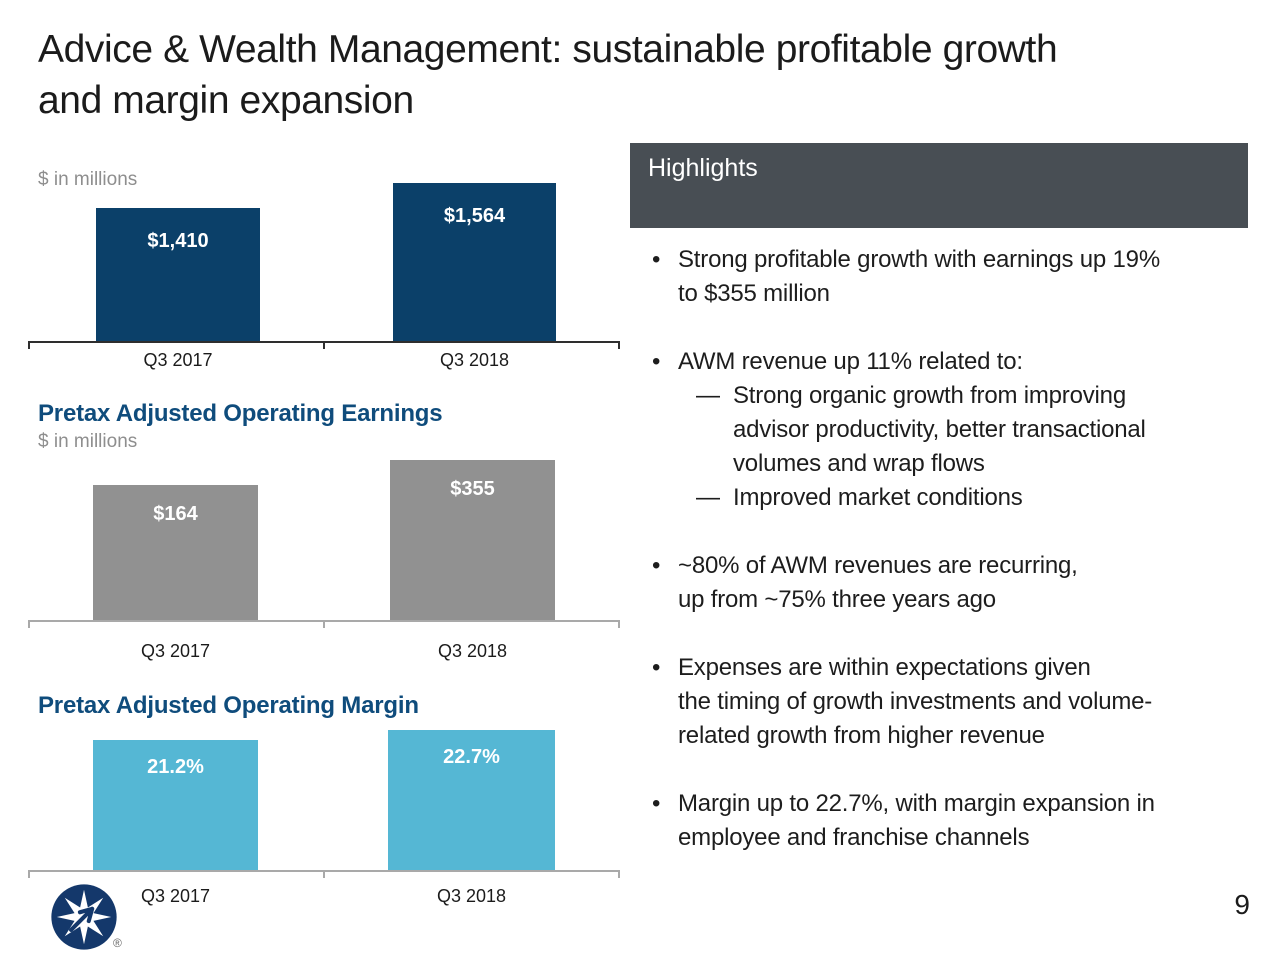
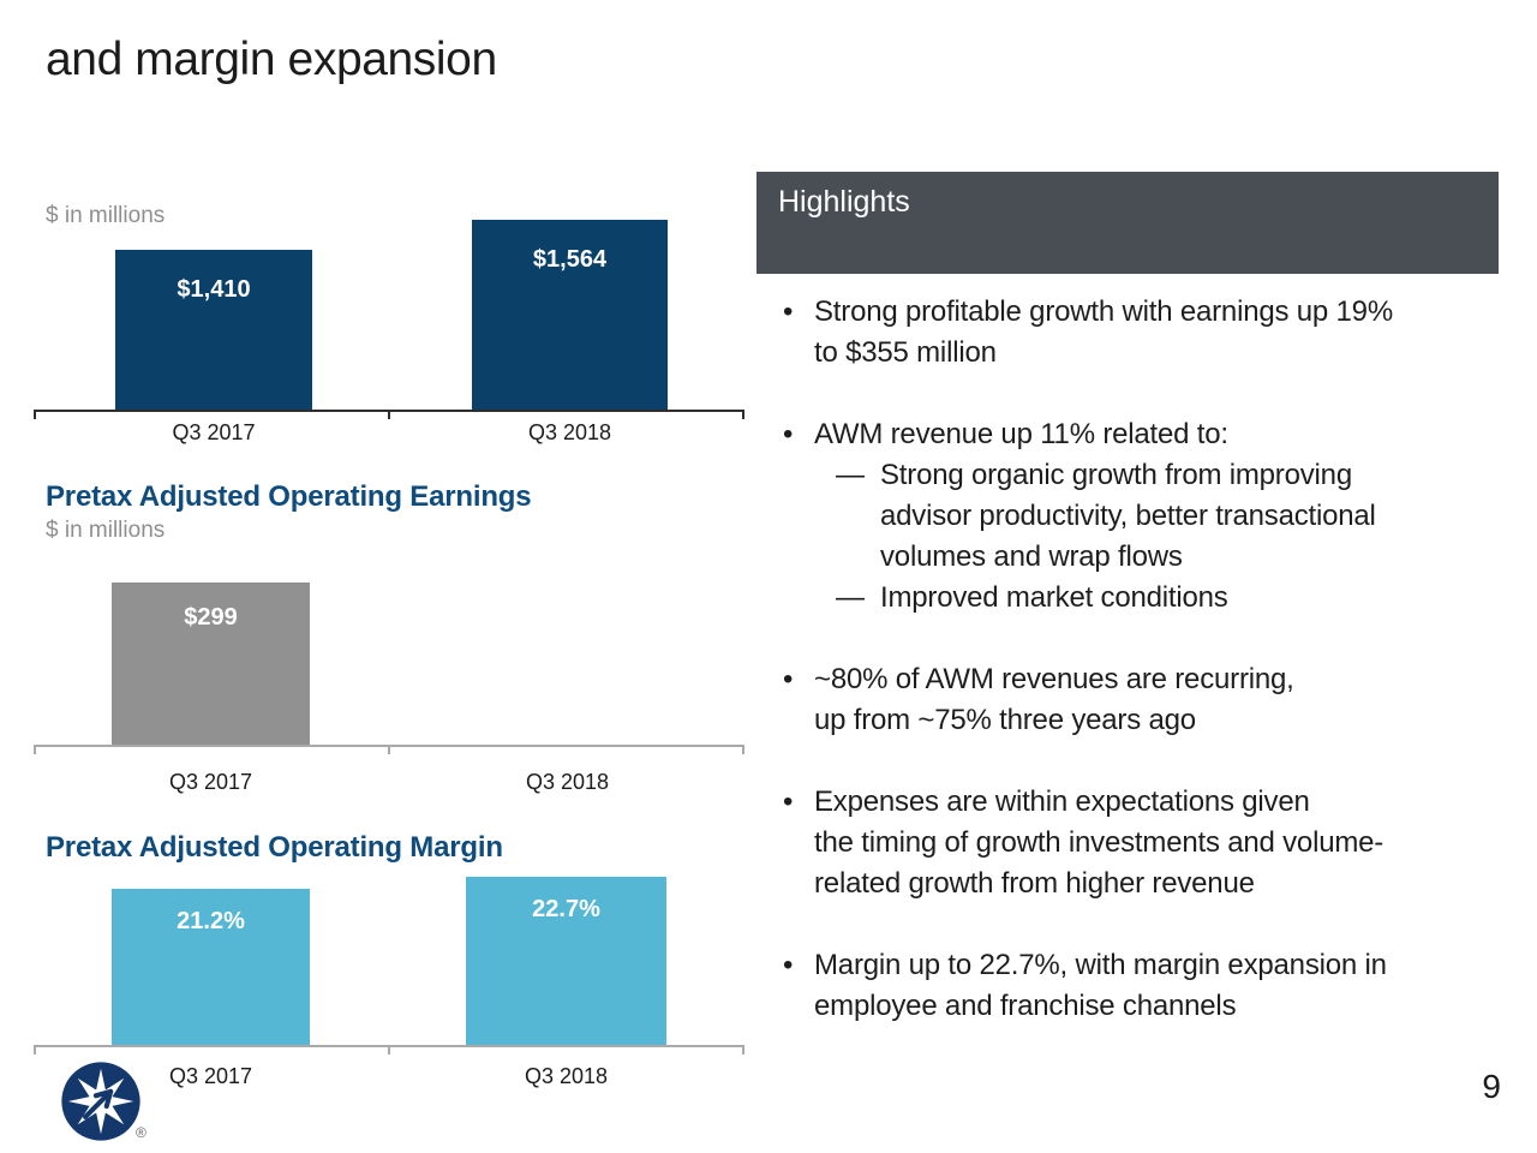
- Advice & Wealth Management: sustainable profitable growth
  and margin expansion
  $ in millions
  $1,410
  $1,564
  Q3 2017
  Q3 2018
  Pretax Adjusted Operating Earnings
  $ in millions
- $164
+ $299
- $355
  Q3 2017
  Q3 2018
  Pretax Adjusted Operating Margin
  21.2%
  22.7%
  Q3 2017
  Q3 2018
  Highlights
  •
  Strong profitable growth with earnings up 19%
  to $355 million
  •
  AWM revenue up 11% related to:
  —
  Strong organic growth from improving
  advisor productivity, better transactional
  volumes and wrap flows
  —
  Improved market conditions
  •
  ~80% of AWM revenues are recurring,
  up from ~75% three years ago
  •
  Expenses are within expectations given
  the timing of growth investments and volume-
  related growth from higher revenue
  •
  Margin up to 22.7%, with margin expansion in
  employee and franchise channels
  ®
  9
